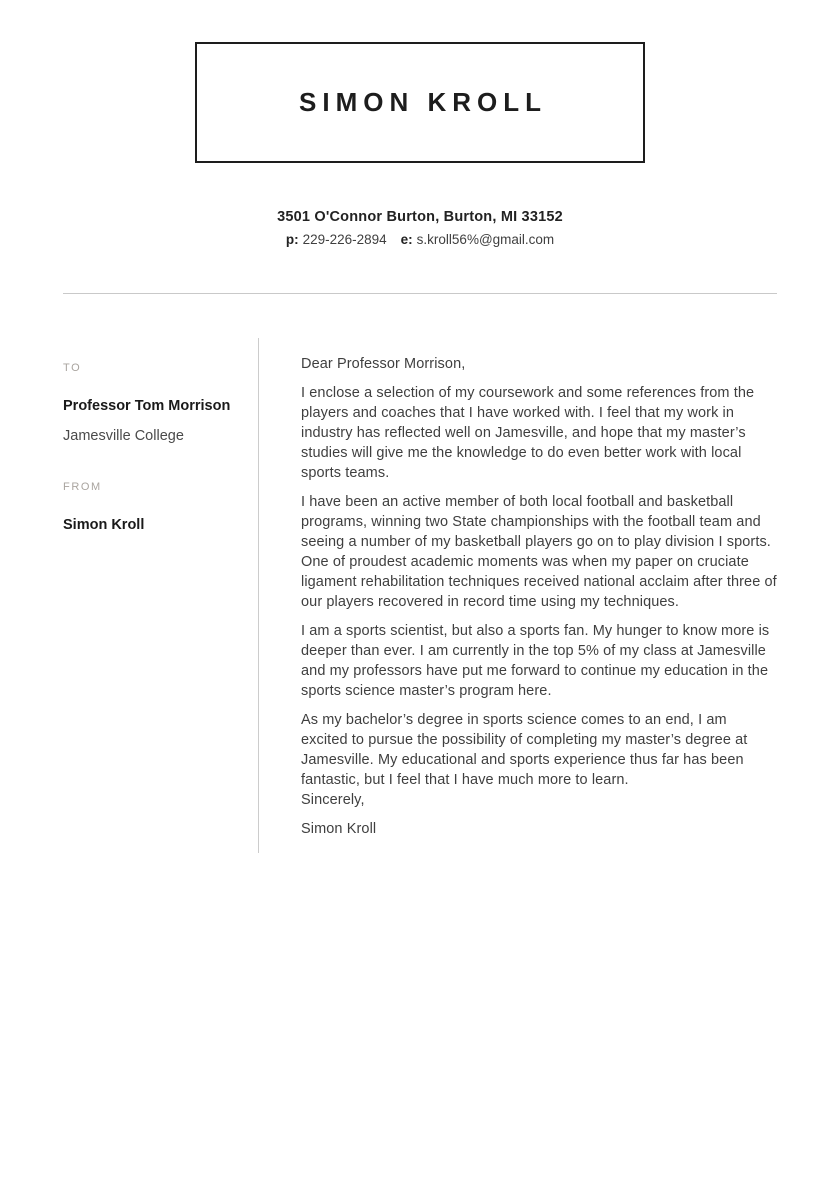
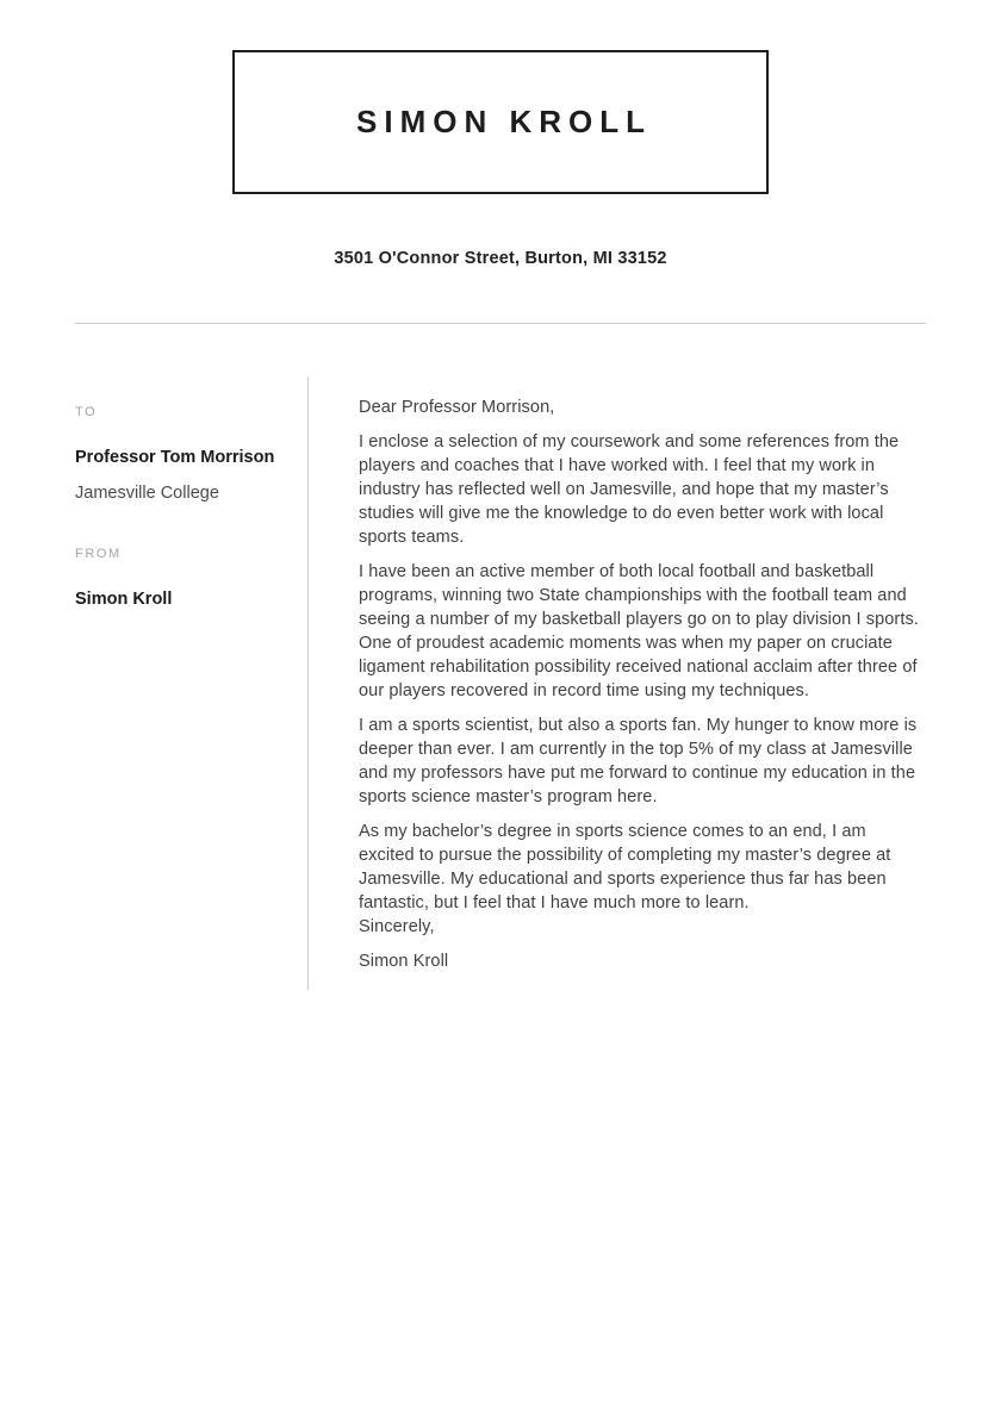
  SIMON KROLL
- 3501 O'Connor Burton, Burton, MI 33152
+ 3501 O'Connor Street, Burton, MI 33152
- p: 229-226-2894 e: s.kroll56%@gmail.com
  TO
  Professor Tom Morrison
  Jamesville College
  FROM
  Simon Kroll
  Dear Professor Morrison,
  I enclose a selection of my coursework and some references from the players and coaches that I have worked with. I feel that my work in industry has reflected well on Jamesville, and hope that my master’s studies will give me the knowledge to do even better work with local sports teams.
- I have been an active member of both local football and basketball programs, winning two State championships with the football team and seeing a number of my basketball players go on to play division I sports. One of proudest academic moments was when my paper on cruciate ligament rehabilitation techniques received national acclaim after three of our players recovered in record time using my techniques.
+ I have been an active member of both local football and basketball programs, winning two State championships with the football team and seeing a number of my basketball players go on to play division I sports. One of proudest academic moments was when my paper on cruciate ligament rehabilitation possibility received national acclaim after three of our players recovered in record time using my techniques.
  I am a sports scientist, but also a sports fan. My hunger to know more is deeper than ever. I am currently in the top 5% of my class at Jamesville and my professors have put me forward to continue my education in the sports science master’s program here.
  As my bachelor’s degree in sports science comes to an end, I am excited to pursue the possibility of completing my master’s degree at Jamesville. My educational and sports experience thus far has been fantastic, but I feel that I have much more to learn.
  Sincerely,
  Simon Kroll
